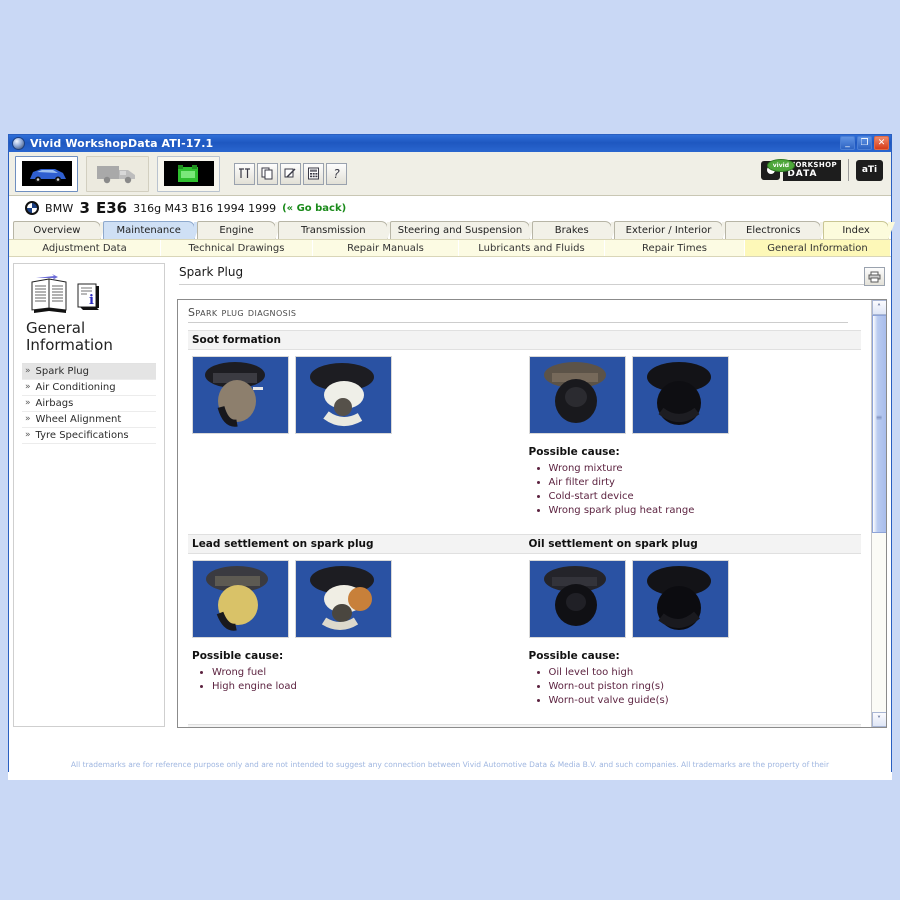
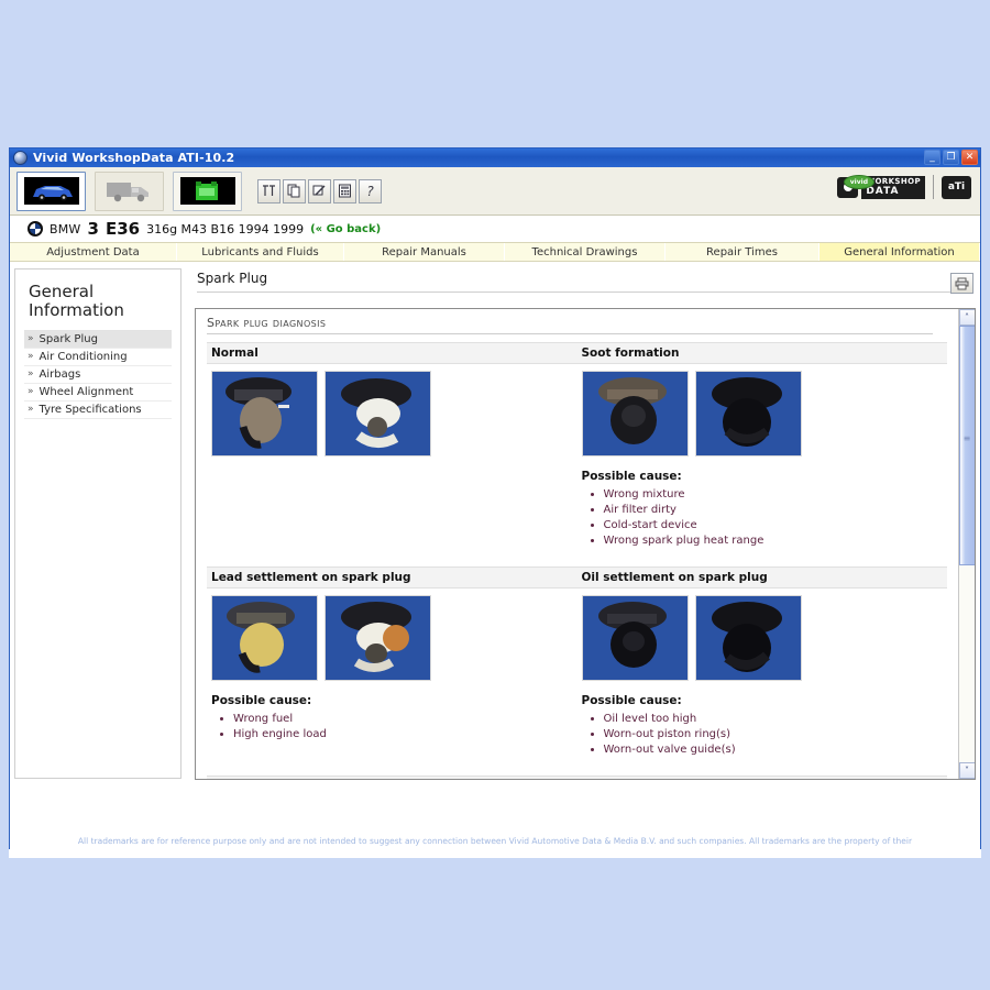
- Vivid WorkshopData ATI-17.1
+ Vivid WorkshopData ATI-10.2
  _
  ❐
  ✕
  ?
  ORKSHOP
  DATA
  aTi
  BMW
  3
  E36
  316g M43 B16 1994 1999
  (« Go back)
- Overview
- Maintenance
- Engine
- Transmission
- Steering and Suspension
- Brakes
- Exterior / Interior
- Electronics
- Index
  Adjustment Data
- Technical Drawings
+ Lubricants and Fluids
  Repair Manuals
- Lubricants and Fluids
+ Technical Drawings
  Repair Times
  General Information
- i
  General Information
  »
  Spark Plug
  »
  Air Conditioning
  »
  Airbags
  »
  Wheel Alignment
  »
  Tyre Specifications
  Spark Plug
  Spark plug diagnosis
+ Normal
  Soot formation
  Possible cause:
  Wrong mixture
  Air filter dirty
  Cold-start device
  Wrong spark plug heat range
  Lead settlement on spark plug
  Oil settlement on spark plug
  Possible cause:
  Wrong fuel
  High engine load
  Possible cause:
  Oil level too high
  Worn-out piston ring(s)
  Worn-out valve guide(s)
  ˄
  ˅
  All trademarks are for reference purpose only and are not intended to suggest any connection between Vivid Automotive Data & Media B.V. and such companies. All trademarks are the property of their
